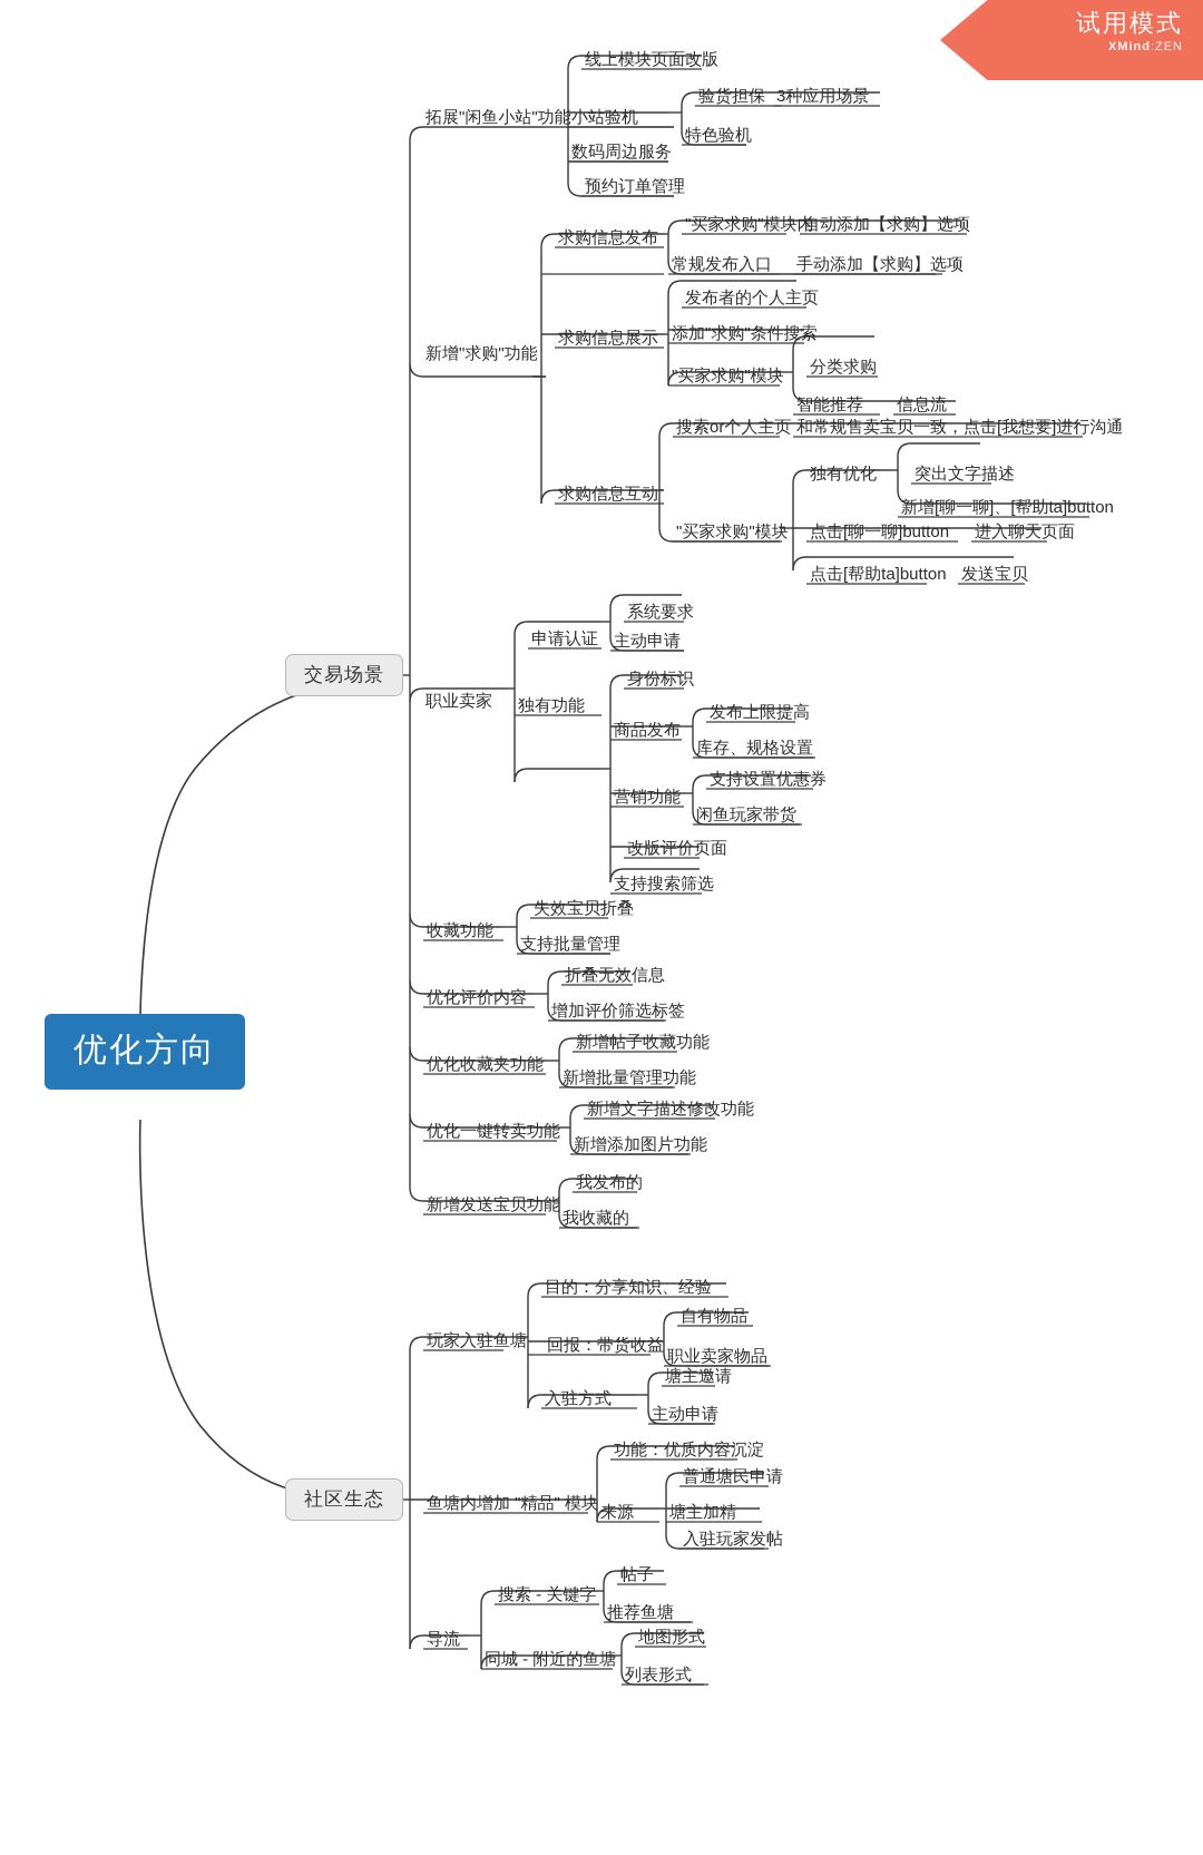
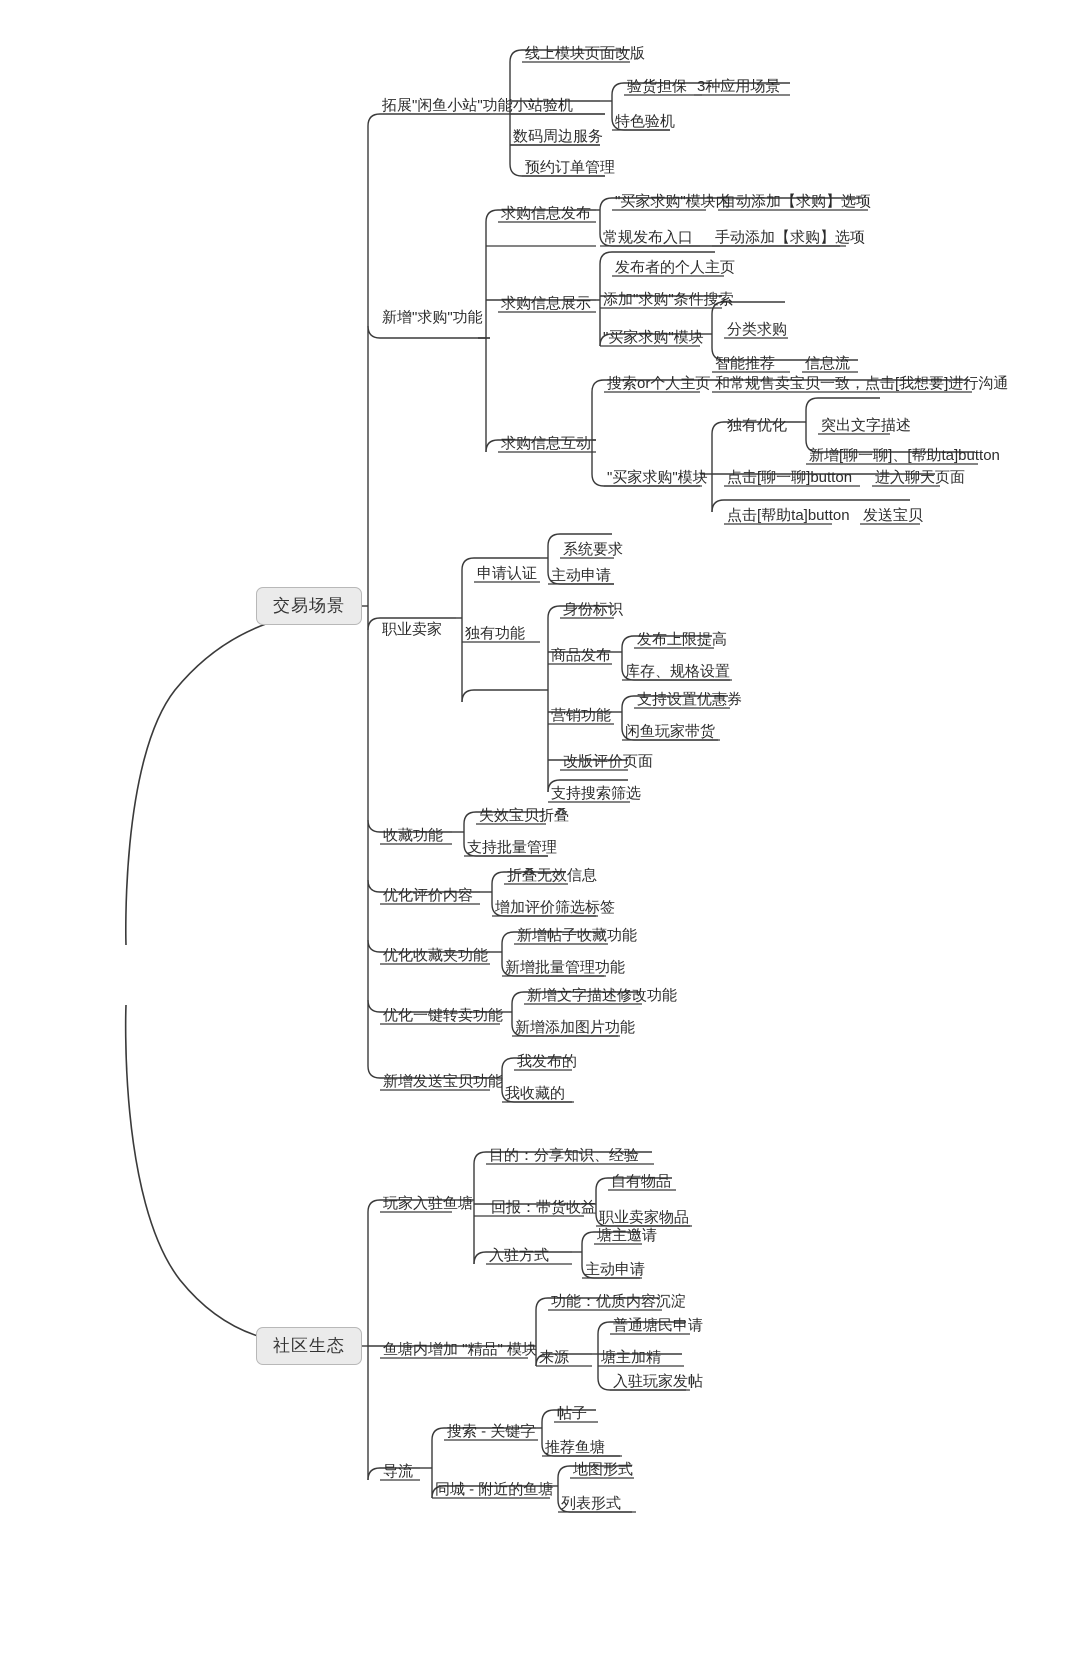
- 试用模式
- XMind:ZEN
- 优化方向
  交易场景
  社区生态
  拓展"闲鱼小站"功能
  线上模块页面改版
  小站验机
  验货担保
  3种应用场景
  特色验机
  数码周边服务
  预约订单管理
  新增"求购"功能
  求购信息发布
  "买家求购"模块内
  自动添加【求购】选项
  常规发布入口
  手动添加【求购】选项
  求购信息展示
  发布者的个人主页
  添加"求购"条件搜索
  "买家求购"模块
  分类求购
  智能推荐
  信息流
  求购信息互动
  搜索or个人主页
  和常规售卖宝贝一致，点击[我想要]进行沟通
  "买家求购"模块
  独有优化
  突出文字描述
  新增[聊一聊]、[帮助ta]button
  点击[聊一聊]button
  进入聊天页面
  点击[帮助ta]button
  发送宝贝
  职业卖家
  申请认证
  系统要求
  主动申请
  独有功能
  身份标识
  商品发布
  发布上限提高
  库存、规格设置
  营销功能
  支持设置优惠券
  闲鱼玩家带货
  改版评价页面
  支持搜索筛选
  收藏功能
  失效宝贝折叠
  支持批量管理
  优化评价内容
  折叠无效信息
  增加评价筛选标签
  优化收藏夹功能
  新增帖子收藏功能
  新增批量管理功能
  优化一键转卖功能
  新增文字描述修改功能
  新增添加图片功能
  新增发送宝贝功能
  我发布的
  我收藏的
  玩家入驻鱼塘
  目的：分享知识、经验
  回报：带货收益
  自有物品
  职业卖家物品
  入驻方式
  塘主邀请
  主动申请
  鱼塘内增加 "精品" 模块
  功能：优质内容沉淀
  来源
  普通塘民申请
  塘主加精
  入驻玩家发帖
  导流
  搜索 - 关键字
  帖子
  推荐鱼塘
  同城 - 附近的鱼塘
  地图形式
  列表形式
